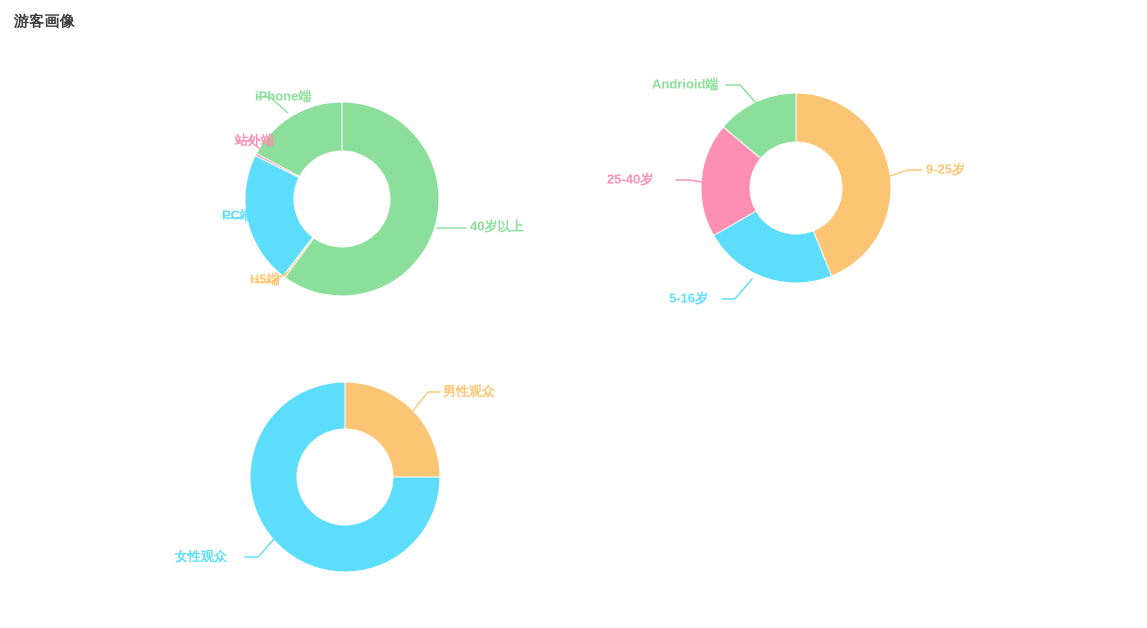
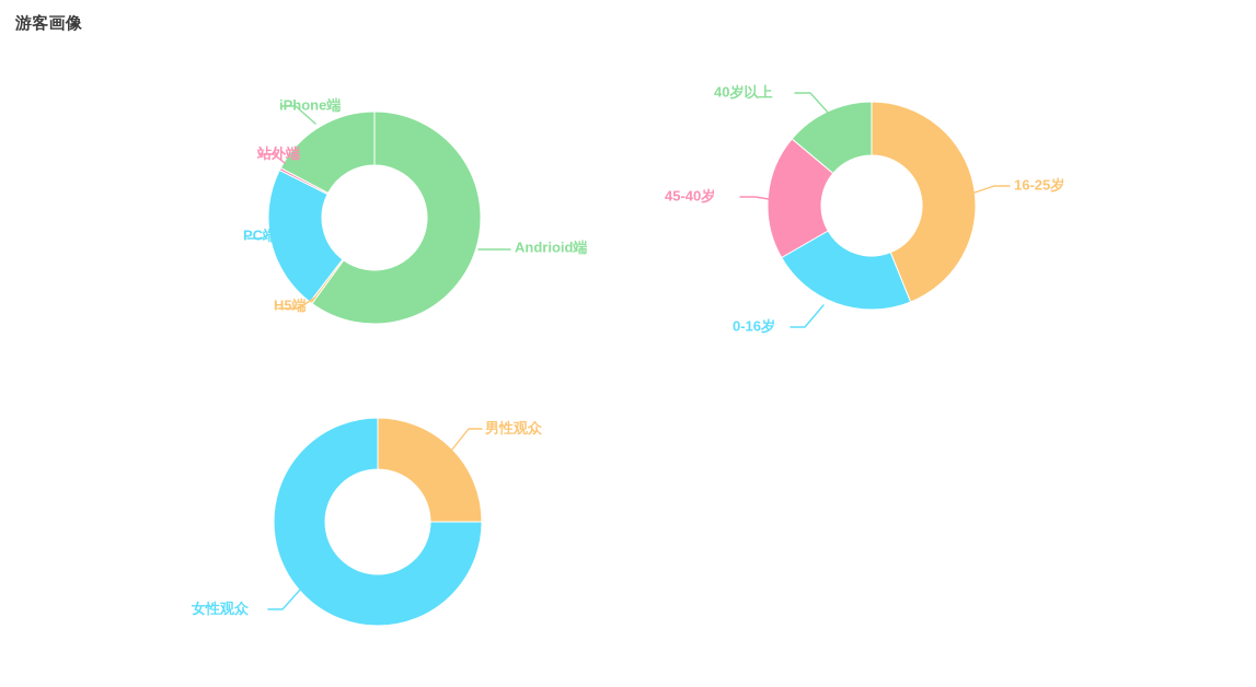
  游客画像
- 40岁以上
+ Andrioid端
  H5端
  PC端
  站外端
  iPhone端
- 9-25岁
+ 16-25岁
- 5-16岁
+ 0-16岁
- 25-40岁
+ 45-40岁
- Andrioid端
+ 40岁以上
  男性观众
  女性观众
